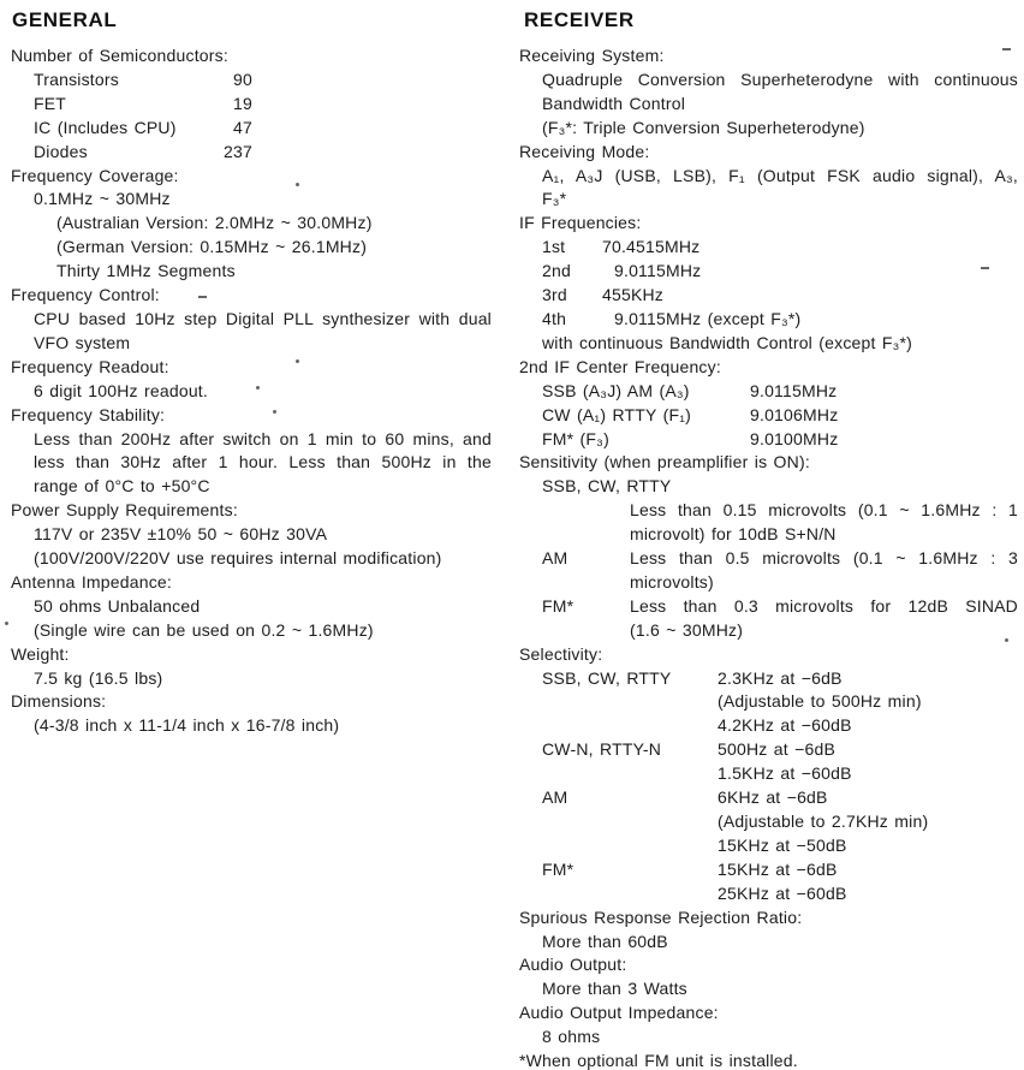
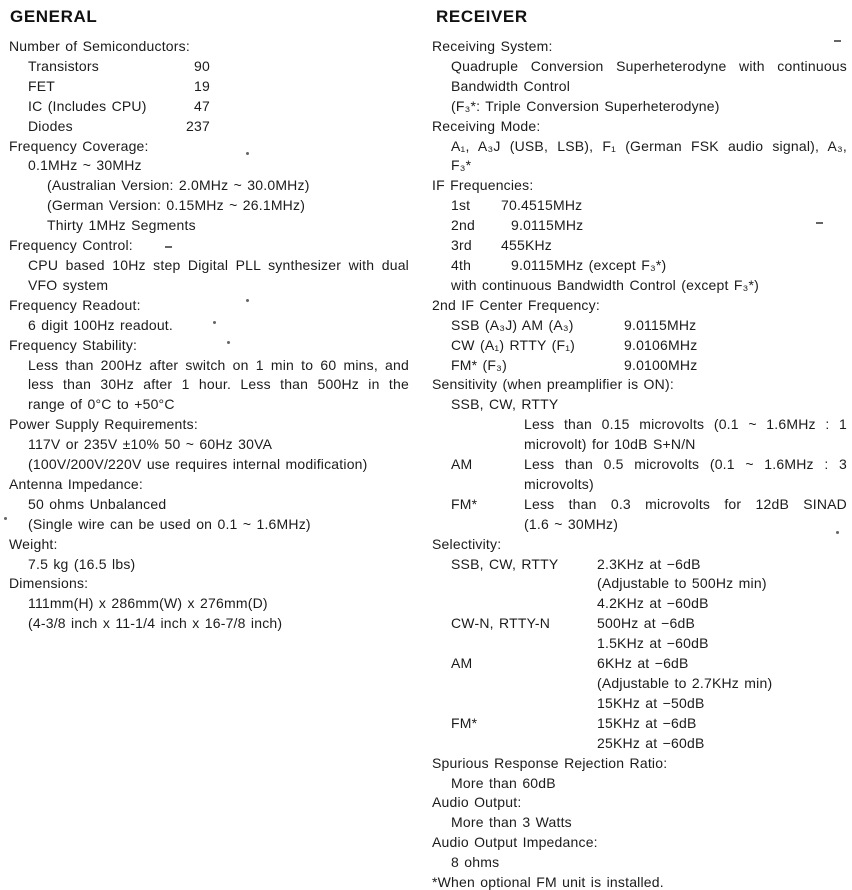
  GENERAL
  Number of Semiconductors:
  Transistors
  90
  FET
  19
  IC (Includes CPU)
  47
  Diodes
  237
  Frequency Coverage:
  0.1MHz ~ 30MHz
  (Australian Version: 2.0MHz ~ 30.0MHz)
  (German Version: 0.15MHz ~ 26.1MHz)
  Thirty 1MHz Segments
  Frequency Control:
  CPU based 10Hz step Digital PLL synthesizer with dual
  VFO system
  Frequency Readout:
  6 digit 100Hz readout.
  Frequency Stability:
  Less than 200Hz after switch on 1 min to 60 mins, and
  less than 30Hz after 1 hour. Less than 500Hz in the
  range of 0°C to +50°C
  Power Supply Requirements:
  117V or 235V ±10% 50 ~ 60Hz 30VA
  (100V/200V/220V use requires internal modification)
  Antenna Impedance:
  50 ohms Unbalanced
- (Single wire can be used on 0.2 ~ 1.6MHz)
+ (Single wire can be used on 0.1 ~ 1.6MHz)
  Weight:
  7.5 kg (16.5 lbs)
  Dimensions:
+ 111mm(H) x 286mm(W) x 276mm(D)
  (4-3/8 inch x 11-1/4 inch x 16-7/8 inch)
  RECEIVER
  Receiving System:
  Quadruple Conversion Superheterodyne with continuous
  Bandwidth Control
  (F₃*: Triple Conversion Superheterodyne)
  Receiving Mode:
- A₁, A₃J (USB, LSB), F₁ (Output FSK audio signal), A₃,
+ A₁, A₃J (USB, LSB), F₁ (German FSK audio signal), A₃,
  F₃*
  IF Frequencies:
  1st
  70.4515MHz
  2nd
  9.0115MHz
  3rd
  455KHz
  4th
  9.0115MHz (except F₃*)
  with continuous Bandwidth Control (except F₃*)
  2nd IF Center Frequency:
  SSB (A₃J) AM (A₃)
  9.0115MHz
  CW (A₁) RTTY (F₁)
  9.0106MHz
  FM* (F₃)
  9.0100MHz
  Sensitivity (when preamplifier is ON):
  SSB, CW, RTTY
  Less than 0.15 microvolts (0.1 ~ 1.6MHz : 1
  microvolt) for 10dB S+N/N
  AM
  Less than 0.5 microvolts (0.1 ~ 1.6MHz : 3
  microvolts)
  FM*
  Less than 0.3 microvolts for 12dB SINAD
  (1.6 ~ 30MHz)
  Selectivity:
  SSB, CW, RTTY
  2.3KHz at −6dB
  (Adjustable to 500Hz min)
  4.2KHz at −60dB
  CW-N, RTTY-N
  500Hz at −6dB
  1.5KHz at −60dB
  AM
  6KHz at −6dB
  (Adjustable to 2.7KHz min)
  15KHz at −50dB
  FM*
  15KHz at −6dB
  25KHz at −60dB
  Spurious Response Rejection Ratio:
  More than 60dB
  Audio Output:
  More than 3 Watts
  Audio Output Impedance:
  8 ohms
  *When optional FM unit is installed.
